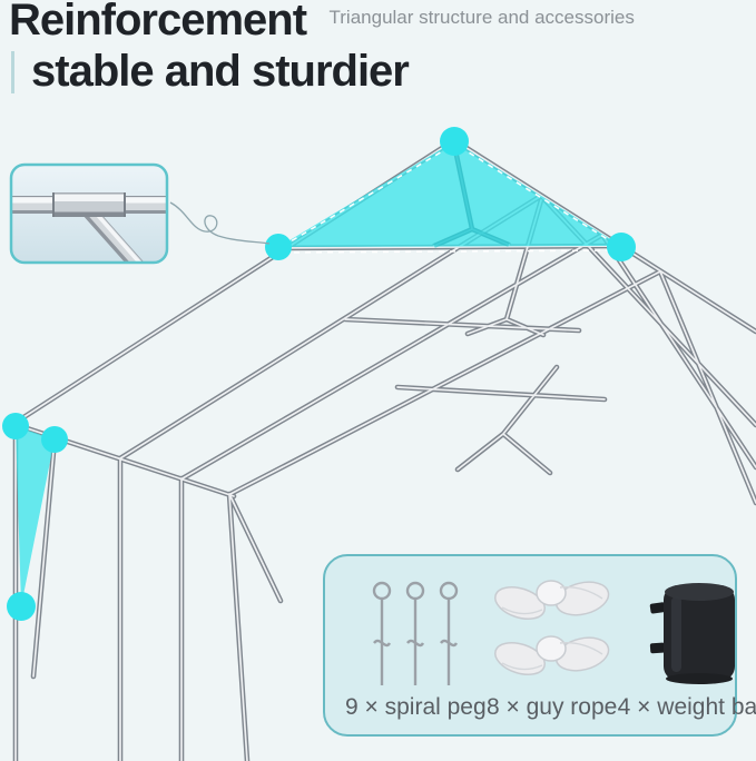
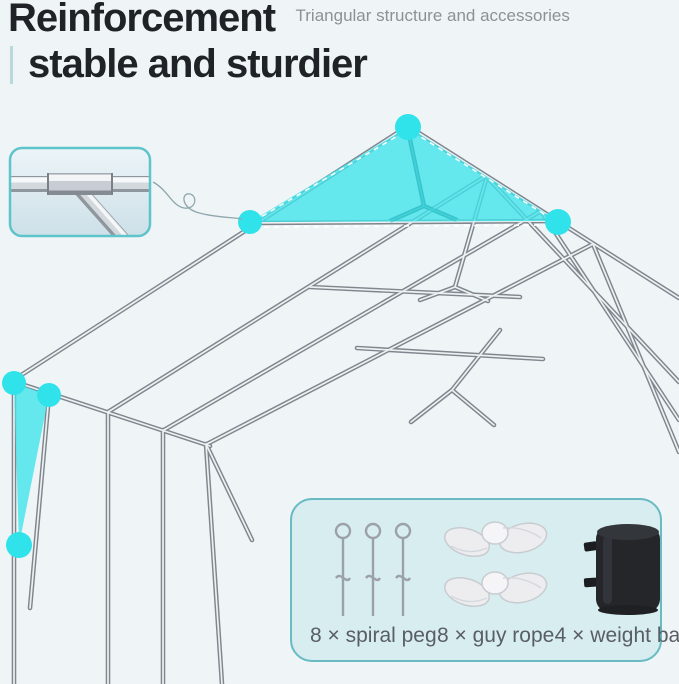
  Reinforcement Triangular structure and accessories
  stable and sturdier
- 9 × spiral peg
+ 8 × spiral peg
  8 × guy rope
  4 × weight ba
